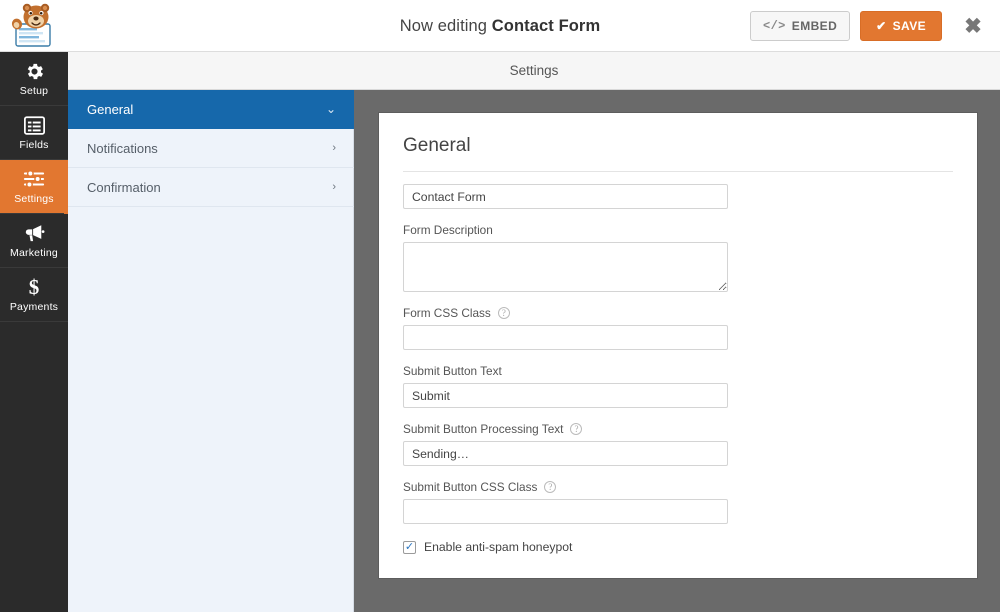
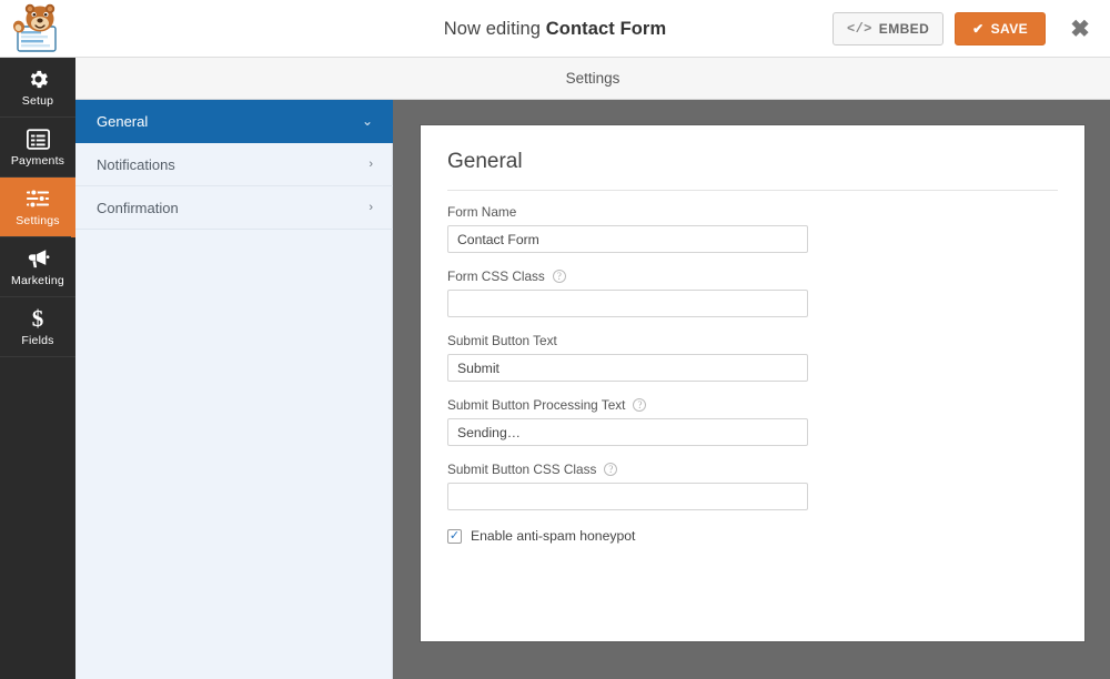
  Now editing Contact Form
  </>
  EMBED
  ✔
  SAVE
  ✖
  Setup
- Fields
+ Payments
  Settings
  Marketing
  $
- Payments
+ Fields
  Settings
  General
  ⌄
  Notifications
  ›
  Confirmation
  ›
  General
+ Form Name
  Contact Form
- Form Description
  Form CSS Class
  ?
  Submit Button Text
  Submit
  Submit Button Processing Text
  ?
  Sending…
  Submit Button CSS Class
  ?
  ✓
  Enable anti-spam honeypot
